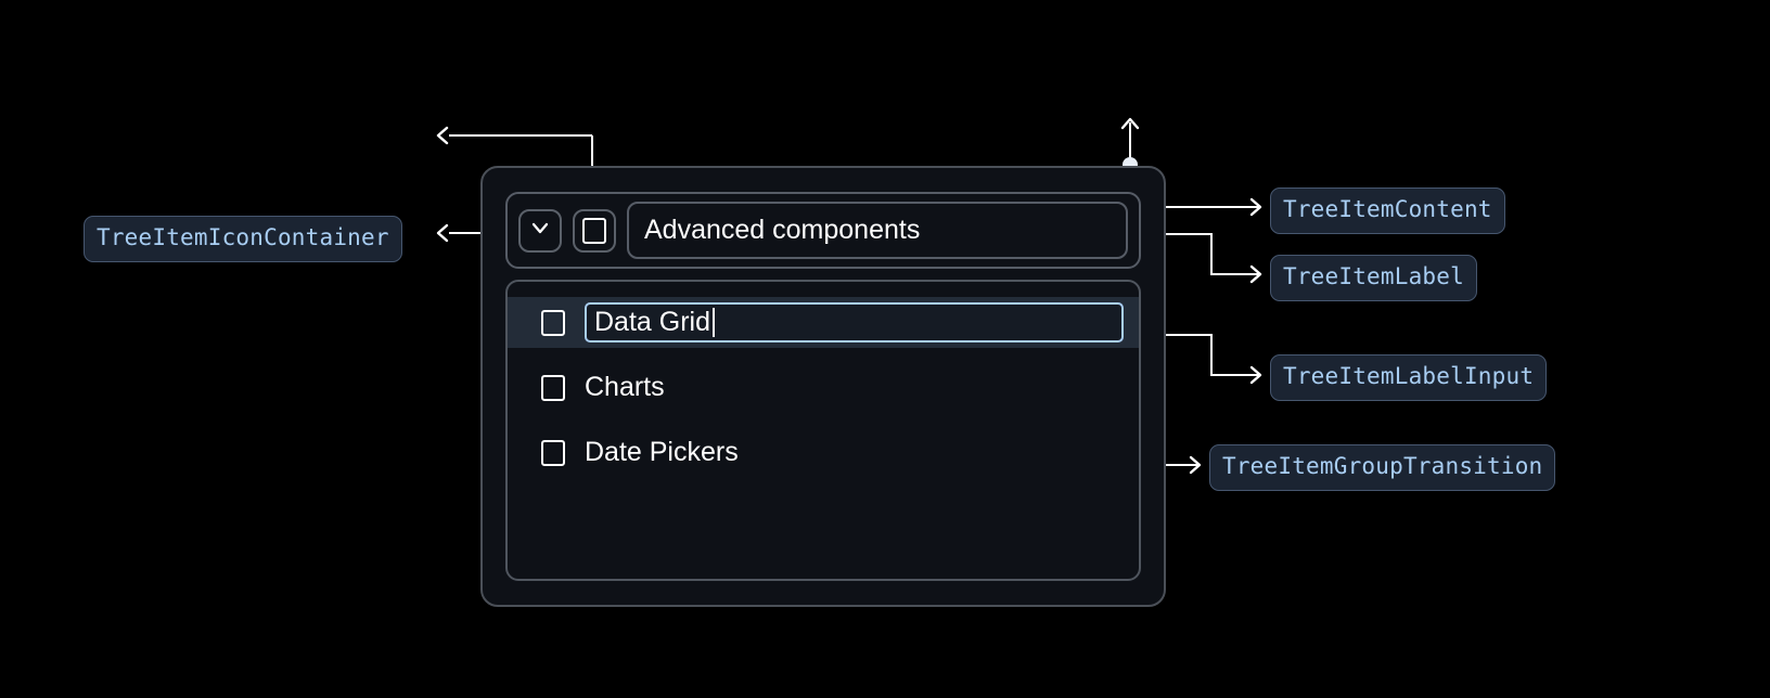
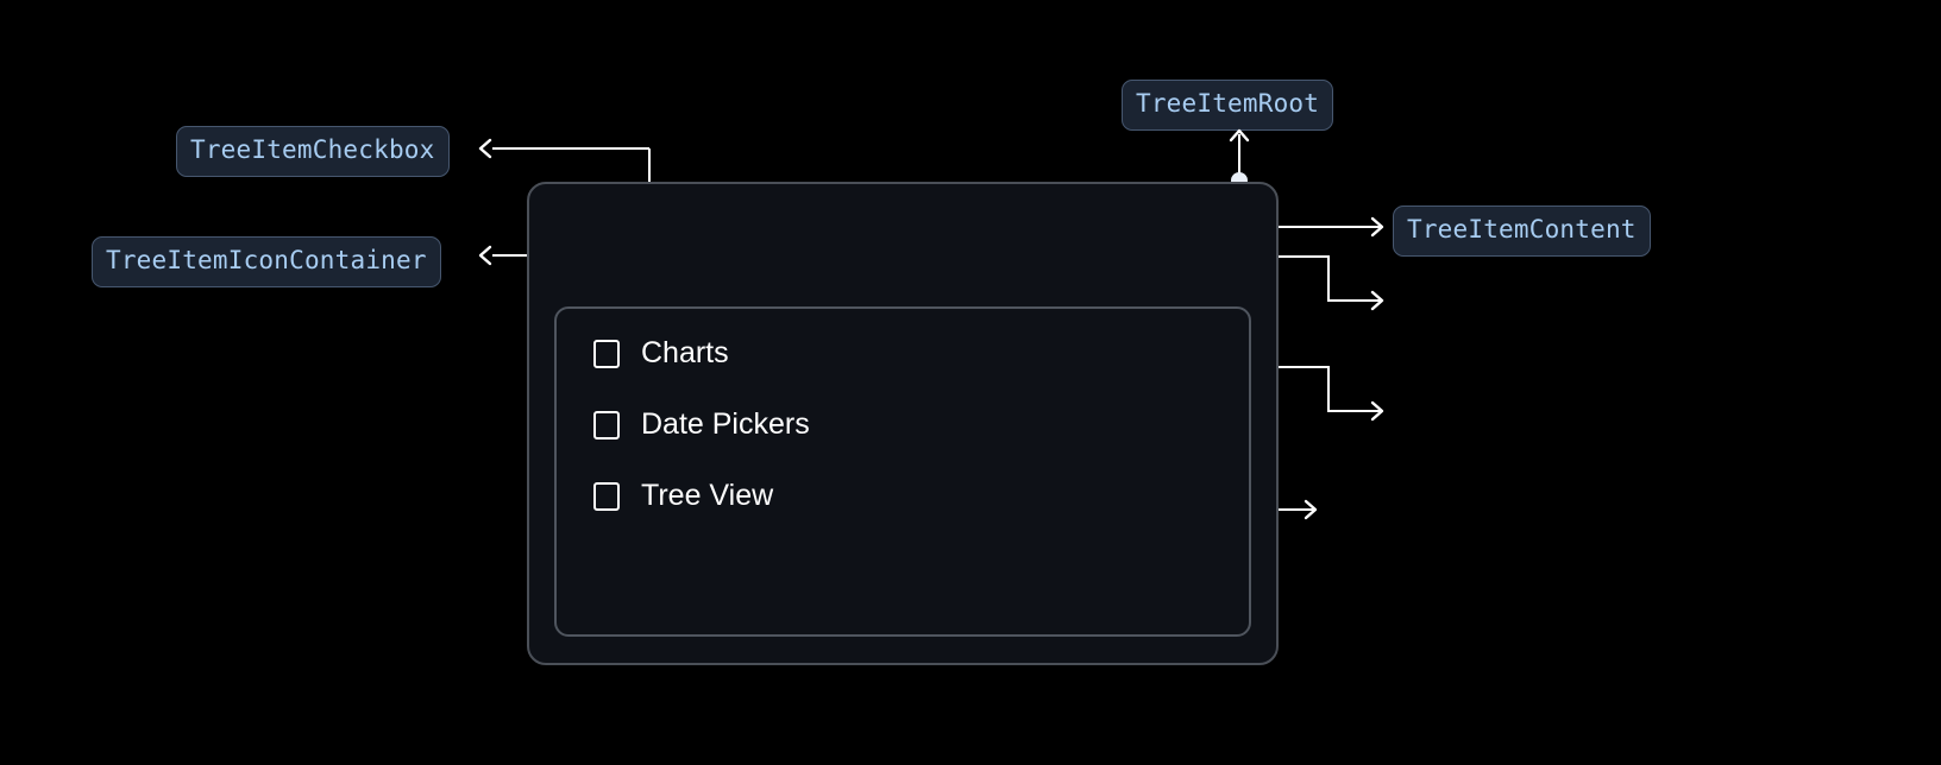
+ TreeItemCheckbox
  TreeItemIconContainer
+ TreeItemRoot
  TreeItemContent
- TreeItemLabel
- TreeItemLabelInput
- TreeItemGroupTransition
- Advanced components
- Data Grid
  Charts
  Date Pickers
+ Tree View
